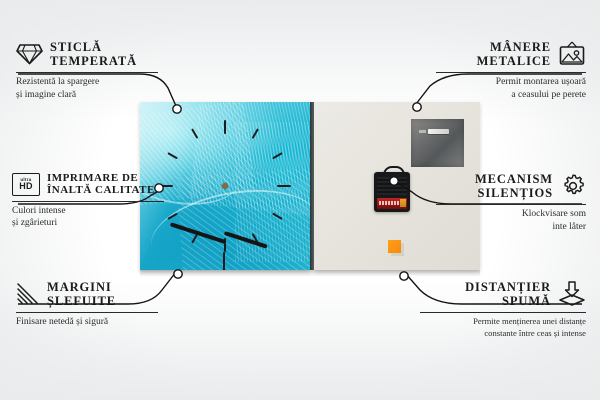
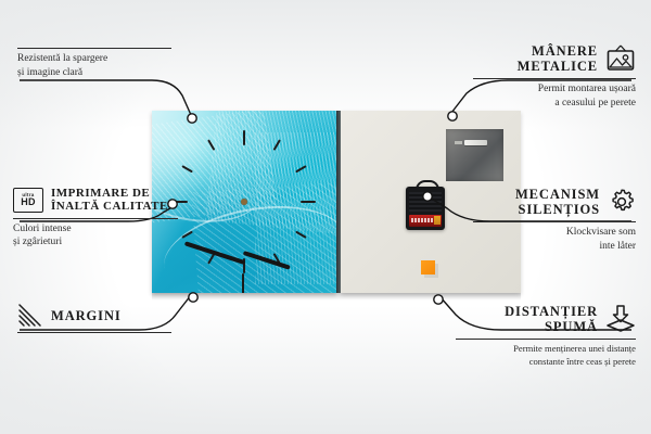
- STICLĂ
- TEMPERATĂ
  Rezistentă la spargere
  și imagine clară
  HD
  IMPRIMARE DE
  ÎNALTĂ CALITATE
  Culori intense
  și zgârieturi
  MARGINI
- ȘLEFUITE
- Finisare netedă și sigură
  MÂNERE
  METALICE
  Permit montarea ușoară
  a ceasului pe perete
  MECANISM
  SILENȚIOS
  Klockvisare som
  inte låter
  DISTANȚIER
  SPUMĂ
  Permite menținerea unei distanțe
- constante între ceas și intense
+ constante între ceas și perete
